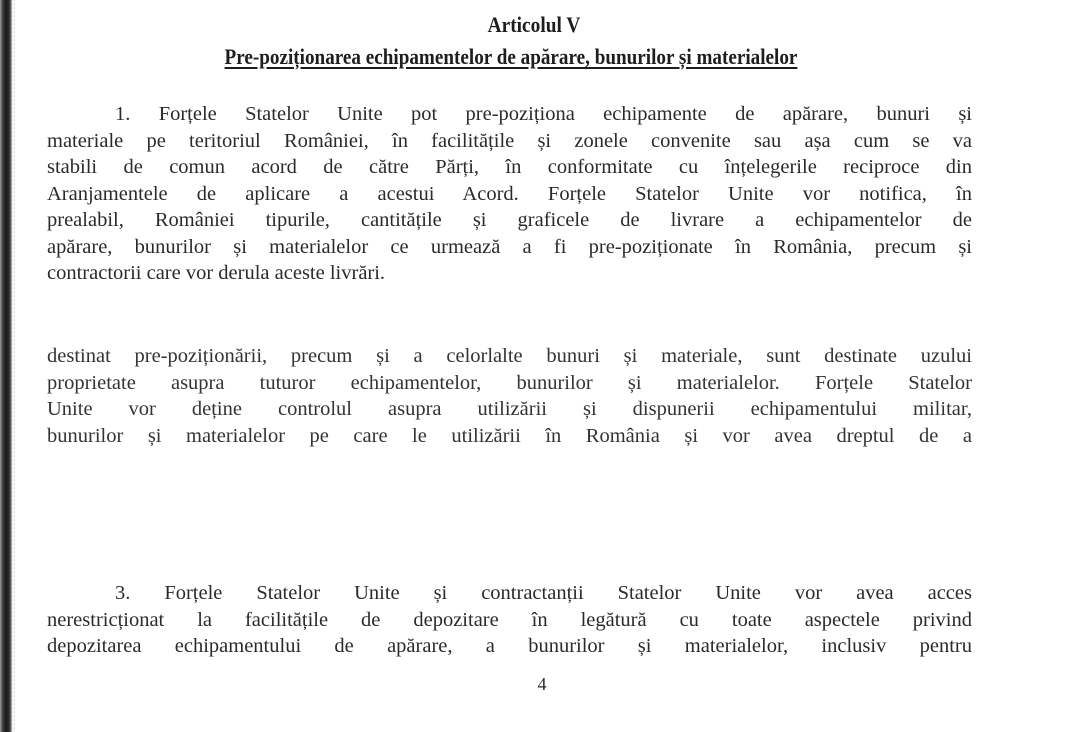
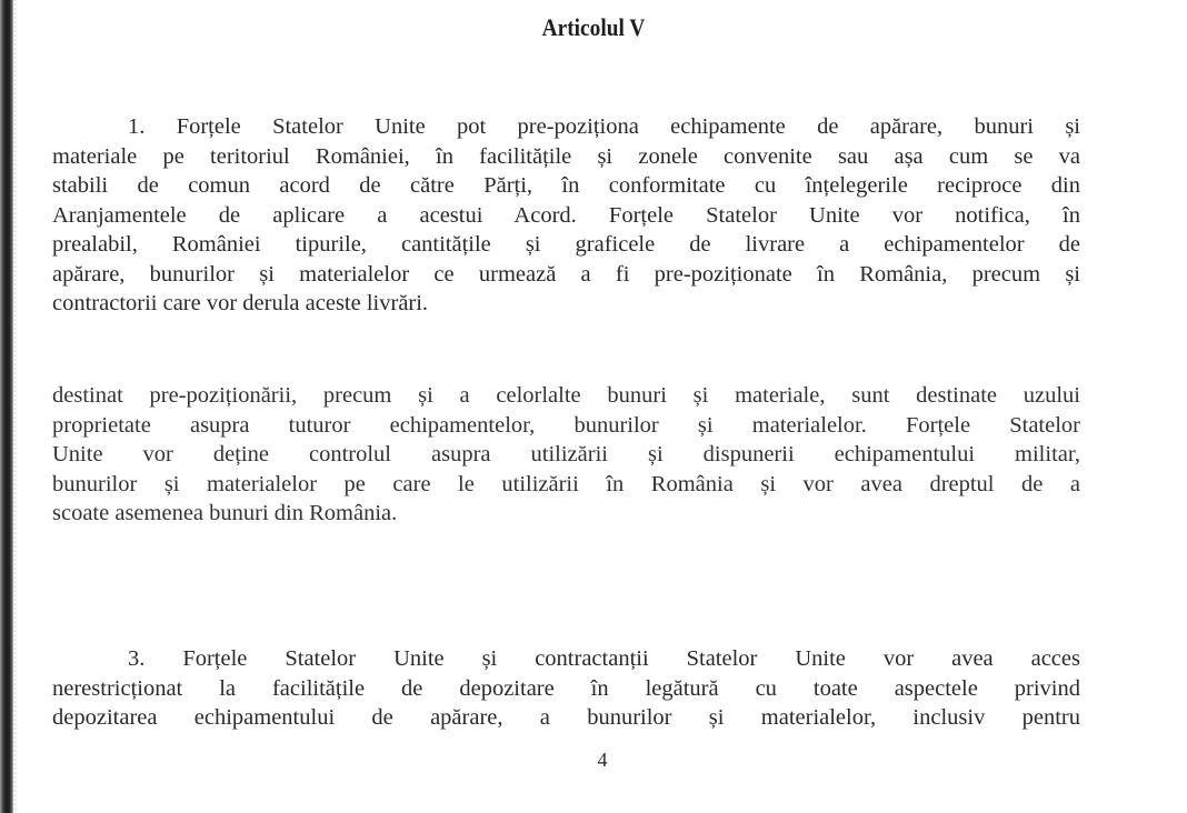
  Articolul V
- Pre-poziționarea echipamentelor de apărare, bunurilor și materialelor
  1. Forțele Statelor Unite pot pre-poziționa echipamente de apărare, bunuri și
  materiale pe teritoriul României, în facilitățile și zonele convenite sau așa cum se va
  stabili de comun acord de către Părți, în conformitate cu înțelegerile reciproce din
  Aranjamentele de aplicare a acestui Acord. Forțele Statelor Unite vor notifica, în
  prealabil, României tipurile, cantitățile și graficele de livrare a echipamentelor de
  apărare, bunurilor și materialelor ce urmează a fi pre-poziționate în România, precum și
  contractorii care vor derula aceste livrări.
  destinat pre-poziționării, precum și a celorlalte bunuri și materiale, sunt destinate uzului
  proprietate asupra tuturor echipamentelor, bunurilor și materialelor. Forțele Statelor
  Unite vor deține controlul asupra utilizării și dispunerii echipamentului militar,
  bunurilor și materialelor pe care le utilizării în România și vor avea dreptul de a
+ scoate asemenea bunuri din România.
  3. Forțele Statelor Unite și contractanții Statelor Unite vor avea acces
  nerestricționat la facilitățile de depozitare în legătură cu toate aspectele privind
  depozitarea echipamentului de apărare, a bunurilor și materialelor, inclusiv pentru
  4
